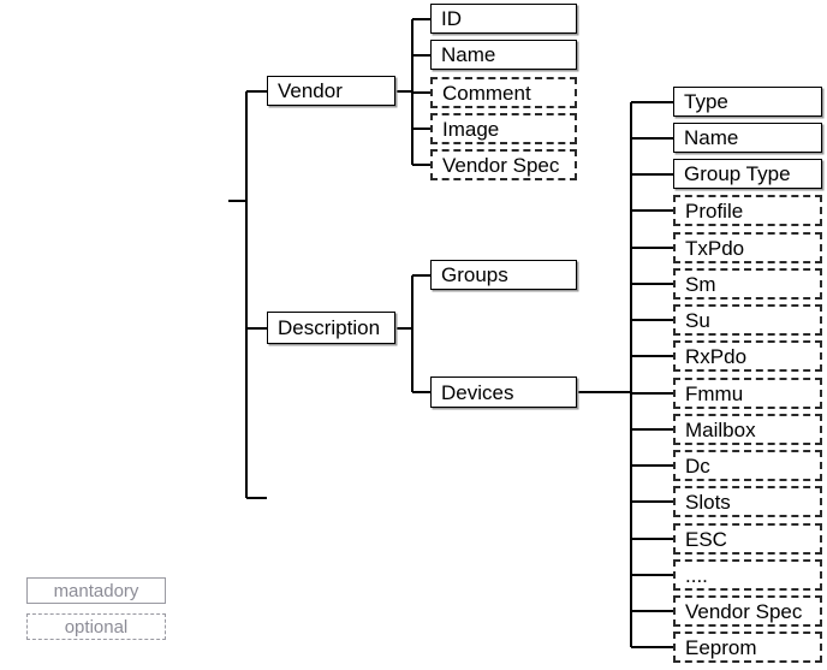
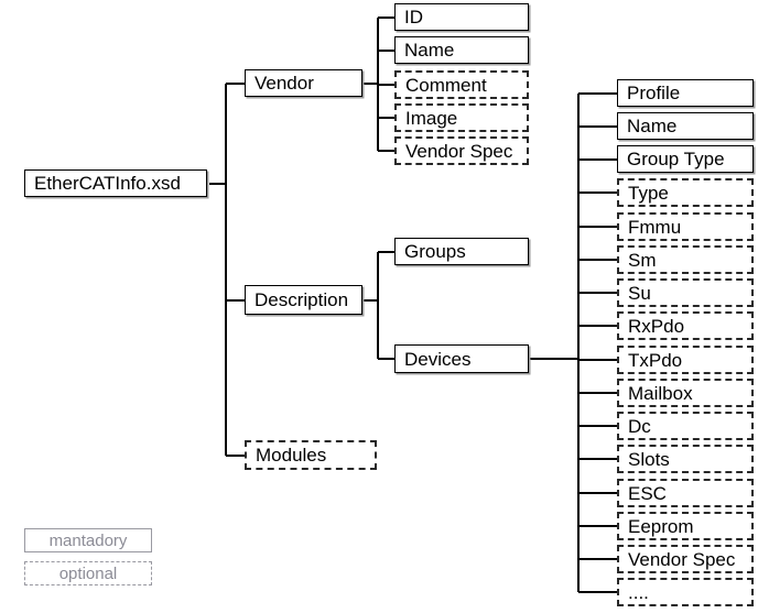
+ EtherCATInfo.xsd
  Vendor
  ID
  Name
  Comment
  Image
  Vendor Spec
  Description
  Groups
  Devices
+ Modules
- Type
+ Profile
  Name
  Group Type
- Profile
+ Type
- TxPdo
+ Fmmu
  Sm
  Su
  RxPdo
- Fmmu
+ TxPdo
  Mailbox
  Dc
  Slots
  ESC
- ....
+ Eeprom
  Vendor Spec
- Eeprom
+ ....
  mantadory
  optional
